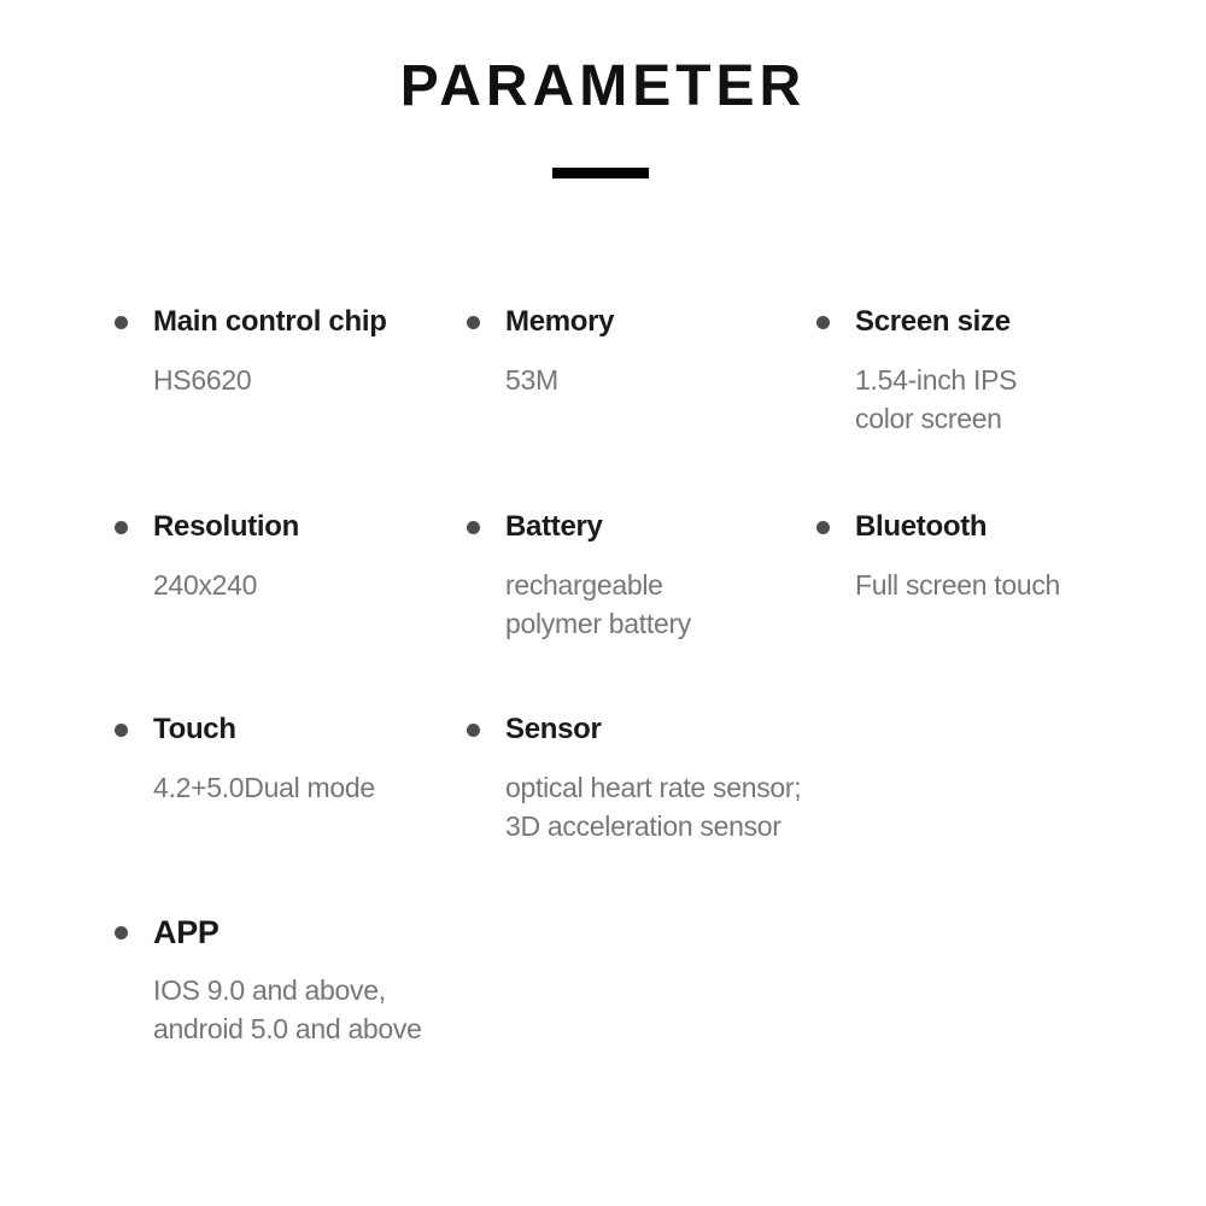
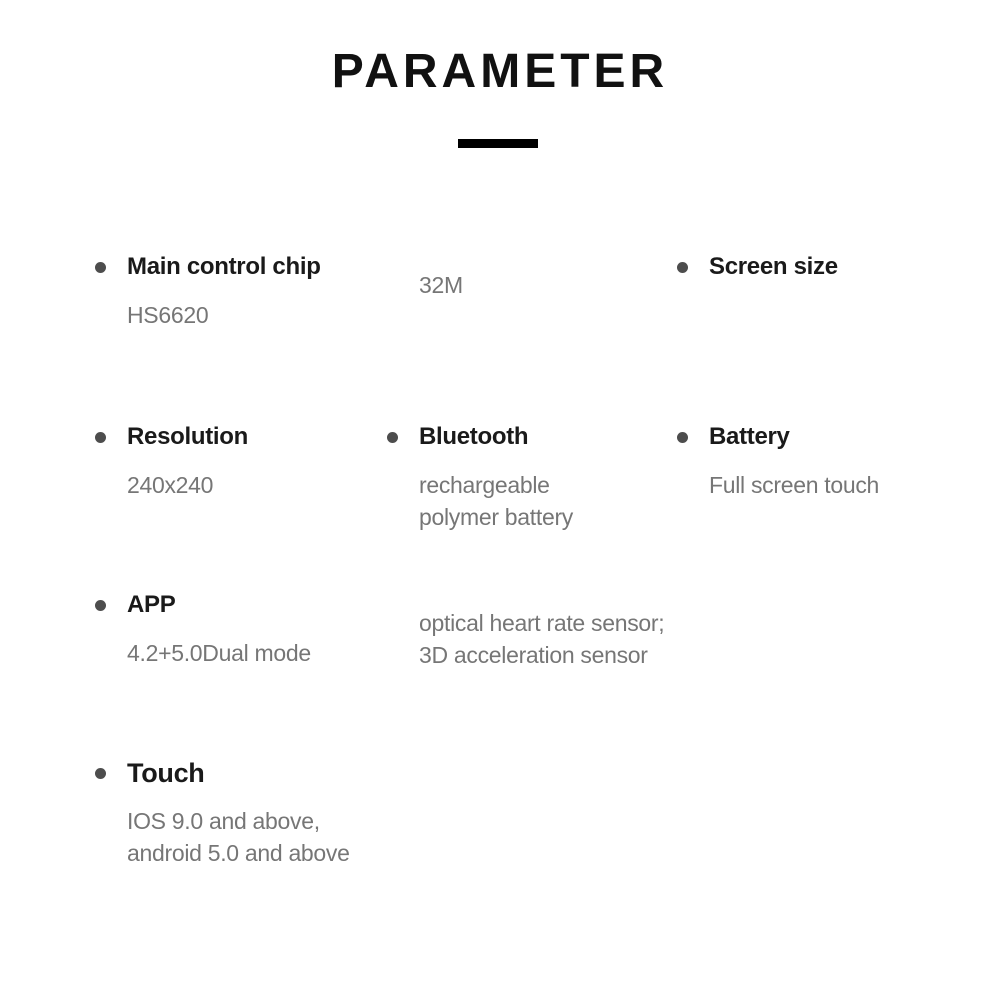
  PARAMETER
  Main control chip
  HS6620
- Memory
- 53M
+ 32M
  Screen size
- 1.54-inch IPS
- color screen
  Resolution
  240x240
- Battery
+ Bluetooth
  rechargeable
  polymer battery
- Bluetooth
+ Battery
  Full screen touch
- Touch
+ APP
  4.2+5.0Dual mode
- Sensor
  optical heart rate sensor;
  3D acceleration sensor
- APP
+ Touch
  IOS 9.0 and above,
  android 5.0 and above
